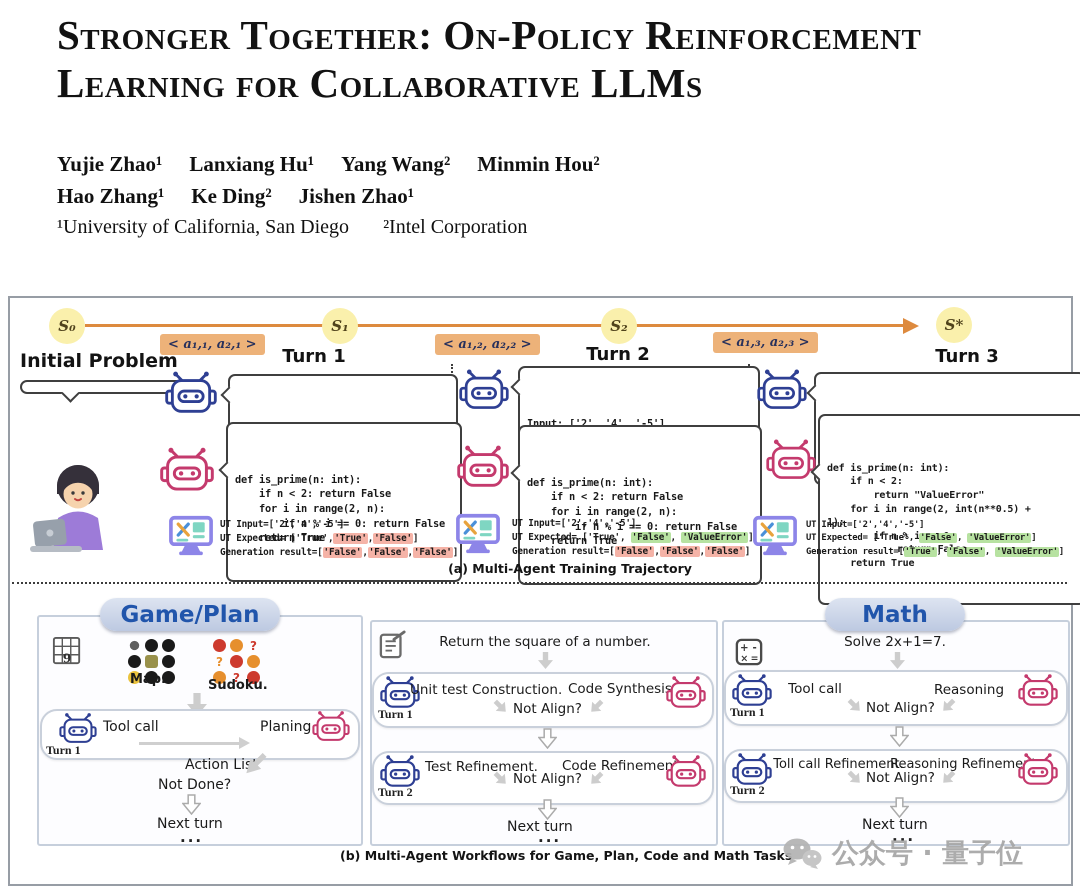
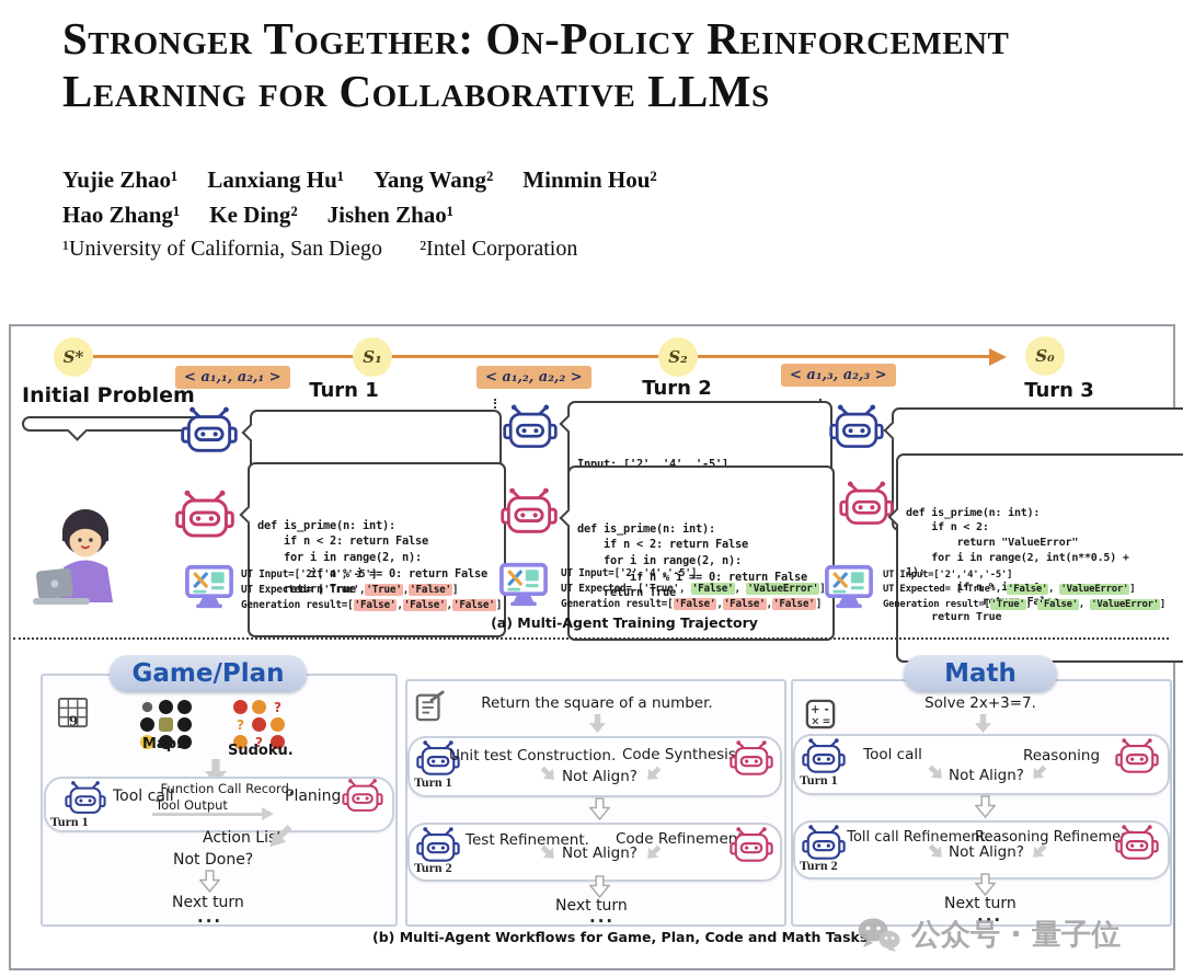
  Stronger Together: On-Policy Reinforcement
  Learning for Collaborative LLMs
  Yujie Zhao¹ Lanxiang Hu¹ Yang Wang² Minmin Hou²
  Hao Zhang¹ Ke Ding² Jishen Zhao¹
  ¹University of California, San Diego ²Intel Corporation
- S₀
+ S*
  S₁
  S₂
- S*
+ S₀
  < a₁,₁, a₂,₁ >
  < a₁,₂, a₂,₂ >
  < a₁,₃, a₂,₃ >
  Initial Problem
  Turn 1
  Turn 2
  Turn 3
  def is_prime(n: int):
  if n < 2: return False
  for i in range(2, n):
  if n % i == 0: return False
  return True
  UT Input=['2','4','-5']
  UT Expected= ['True','True','False']
  Generation result=['False','False','False']
  Input: ['2', '4', '-5']
  def is_prime(n: int):
  if n < 2: return False
  for i in range(2, n):
  if n % i == 0: return False
  return True
  UT Input=['2','4','-5']
  UT Expected= ['True', 'False', 'ValueError']
  Generation result=['False','False','False']
  def is_prime(n: int):
  if n < 2:
  return "ValueError"
  for i in range(2, int(n**0.5) +
  1):
  return True
  UT Input=['2','4','-5']
  UT Expected= ['True', 'False', 'ValueError']
  Generation result=['True', 'False', 'ValueError']
  (a) Multi-Agent Training Trajectory
  Game/Plan
  Map.
  ?
  ?
  ?
  Sudoku.
  Turn 1
  Tool call
+ Function Call Record,
+ Tool Output
  Planing
  Action Lis
  Not Done?
  Next turn
  ...
  Return the square of a number.
  Turn 1
  Unit test Construction.
  Code Synthesis
  Not Align?
  Turn 2
  Test Refinement.
  Code Refinemen
  Not Align?
  Next turn
  ...
  Math
- Solve 2x+1=7.
+ Solve 2x+3=7.
  Turn 1
  Tool call
  Reasoning
  Not Align?
  Turn 2
  Toll call Refinement.
  Reasoning Refineme
  Not Align?
  Next turn
  ...
  (b) Multi-Agent Workflows for Game, Plan, Code and Math Task
  公众号 · 量子位
